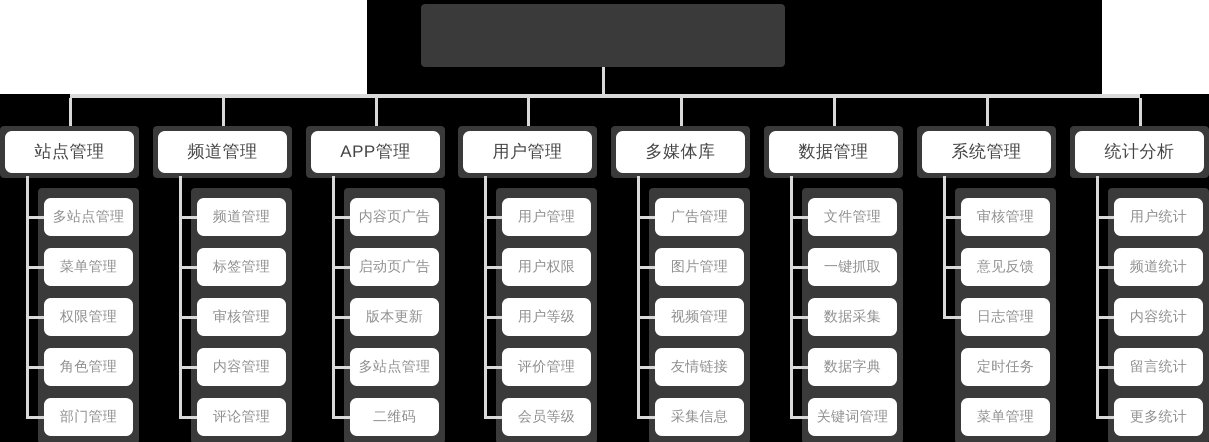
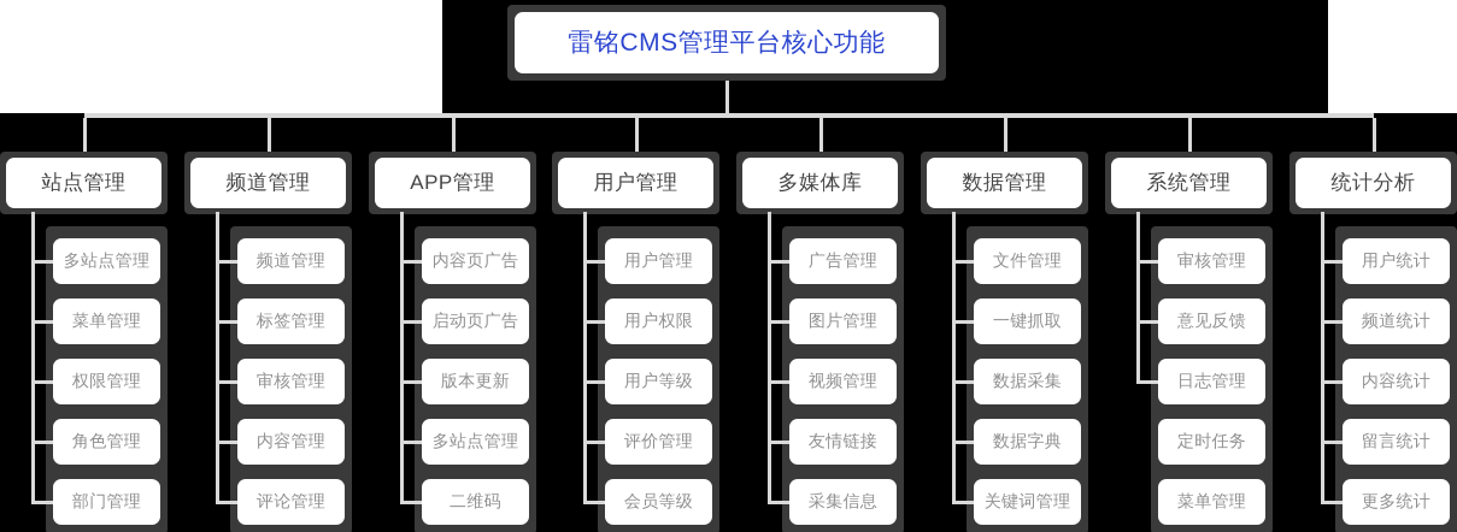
+ 雷铭CMS管理平台核心功能
  站点管理
  多站点管理
  菜单管理
  权限管理
  角色管理
  部门管理
  频道管理
  频道管理
  标签管理
  审核管理
  内容管理
  评论管理
  APP管理
  内容页广告
  启动页广告
  版本更新
  多站点管理
  二维码
  用户管理
  用户管理
  用户权限
  用户等级
  评价管理
  会员等级
  多媒体库
  广告管理
  图片管理
  视频管理
  友情链接
  采集信息
  数据管理
  文件管理
  一键抓取
  数据采集
  数据字典
  关键词管理
  系统管理
  审核管理
  意见反馈
  日志管理
  定时任务
  菜单管理
  统计分析
  用户统计
  频道统计
  内容统计
  留言统计
  更多统计
